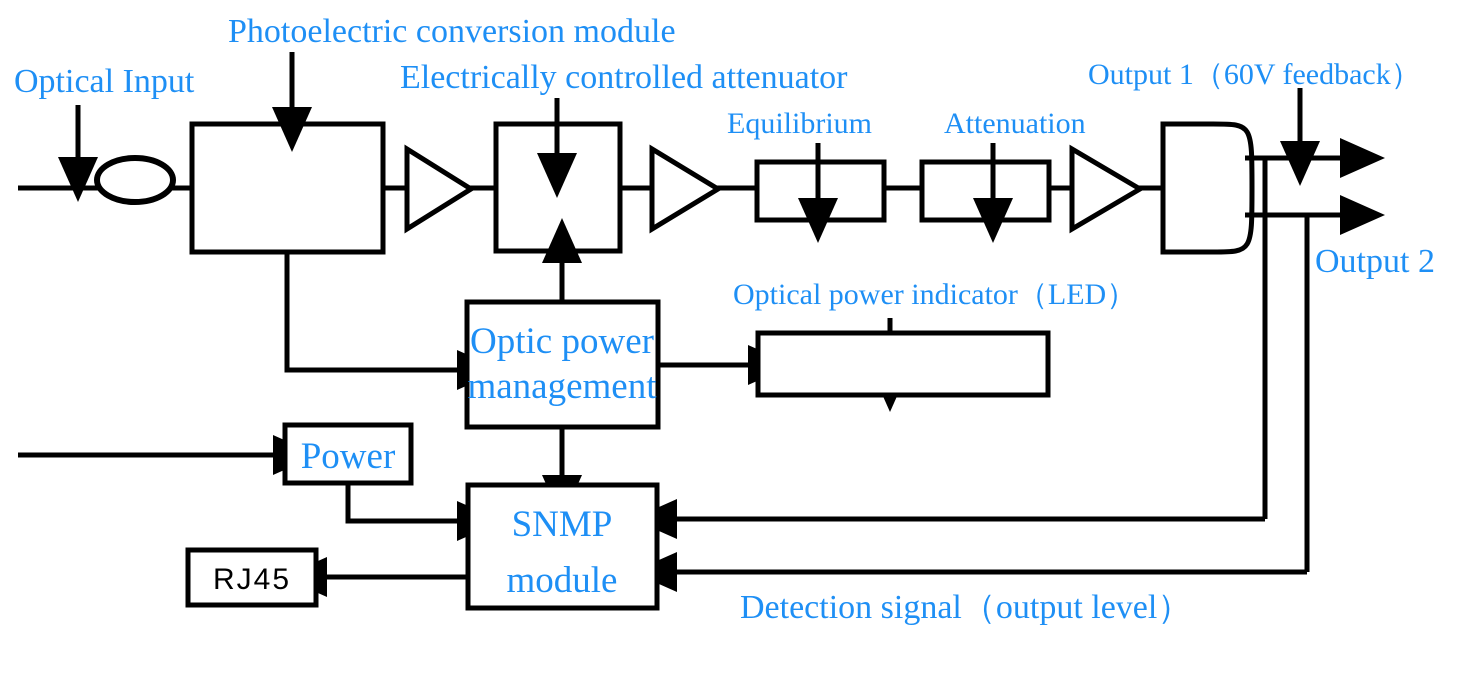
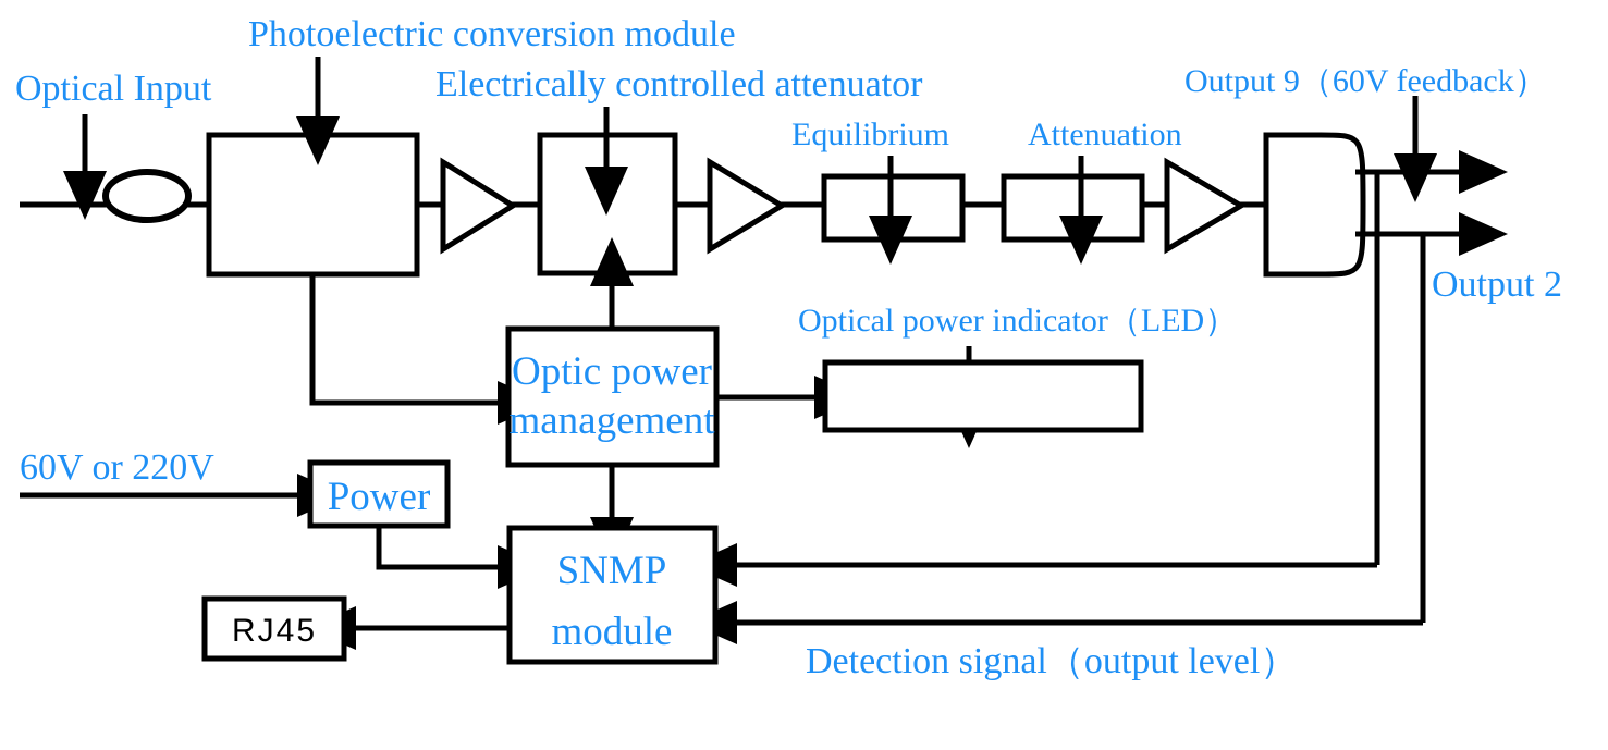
  Optic power
  management
  Power
  SNMP
  module
  RJ45
  Optical Input
  Photoelectric conversion module
  Electrically controlled attenuator
  Equilibrium
  Attenuation
- Output 1（60V feedback）
+ Output 9（60V feedback）
  Output 2
  Optical power indicator（LED）
+ 60V or 220V
  Detection signal（output level）
